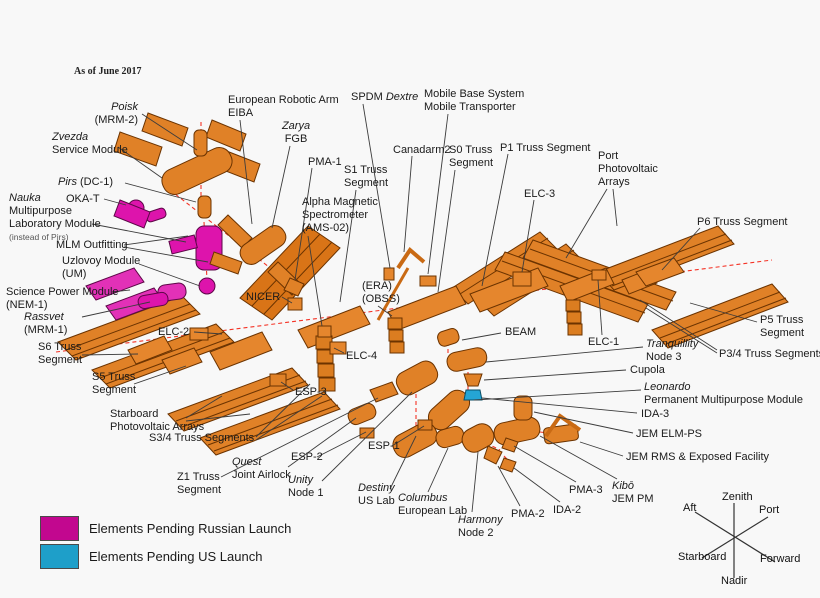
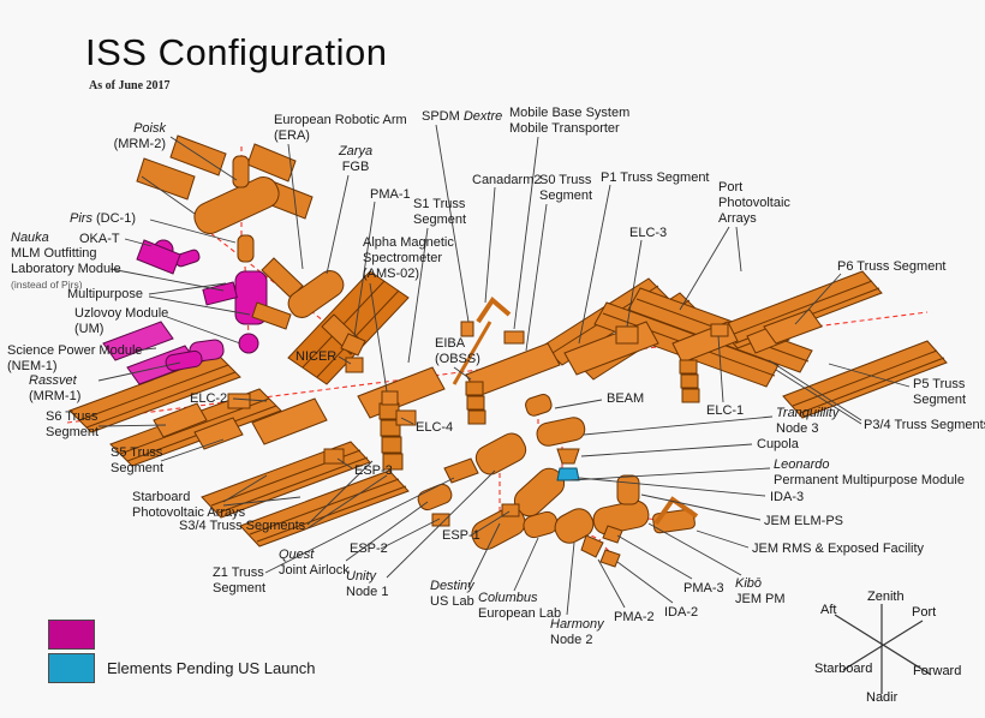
+ ISS Configuration
  As of June 2017
  Poisk
  (MRM-2)
- Zvezda
- Service Module
  European Robotic Arm
- EIBA
+ (ERA)
  SPDM Dextre
  Mobile Base System
  Mobile Transporter
  Zarya
  FGB
  Canadarm2
  PMA-1
  S1 Truss
  Segment
  S0 Truss
  Segment
  P1 Truss Segment
  Port
  Photovoltaic
  Arrays
  ELC-3
  P6 Truss Segment
  Pirs (DC-1)
  OKA-T
  Nauka
- Multipurpose
+ MLM Outfitting
  Laboratory Module
  (instead of Pirs)
  Alpha Magnetic
  Spectrometer
  (AMS-02)
- MLM Outfitting
+ Multipurpose
  Uzlovoy Module
  (UM)
  Science Power Module
  (NEM-1)
  Rassvet
  (MRM-1)
- (ERA)
+ EIBA
  (OBSS)
  NICER
  ELC-2
  S6 Truss
  Segment
  ELC-4
  BEAM
  ELC-1
  Tranquillity
  Node 3
  P5 Truss
  Segment
  P3/4 Truss Segment
  Cupola
  S5 Truss
  Segment
  Leonardo
  Permanent Multipurpose Module
  IDA-3
  ESP-3
  Starboard
  Photovoltaic Arrays
  JEM ELM-PS
  S3/4 Truss Segments
  JEM RMS & Exposed Facility
  ESP-1
  ESP-2
  Quest
  Joint Airlock
  Z1 Truss
  Segment
  Unity
  Node 1
  Destiny
  US Lab
  Columbus
  European Lab
  Harmony
  Node 2
  PMA-2
  IDA-2
  PMA-3
  Kibō
  JEM PM
- Elements Pending Russian Launch
  Elements Pending US Launch
  Zenith
  Aft
  Port
  Starboard
  Forward
  Nadir
